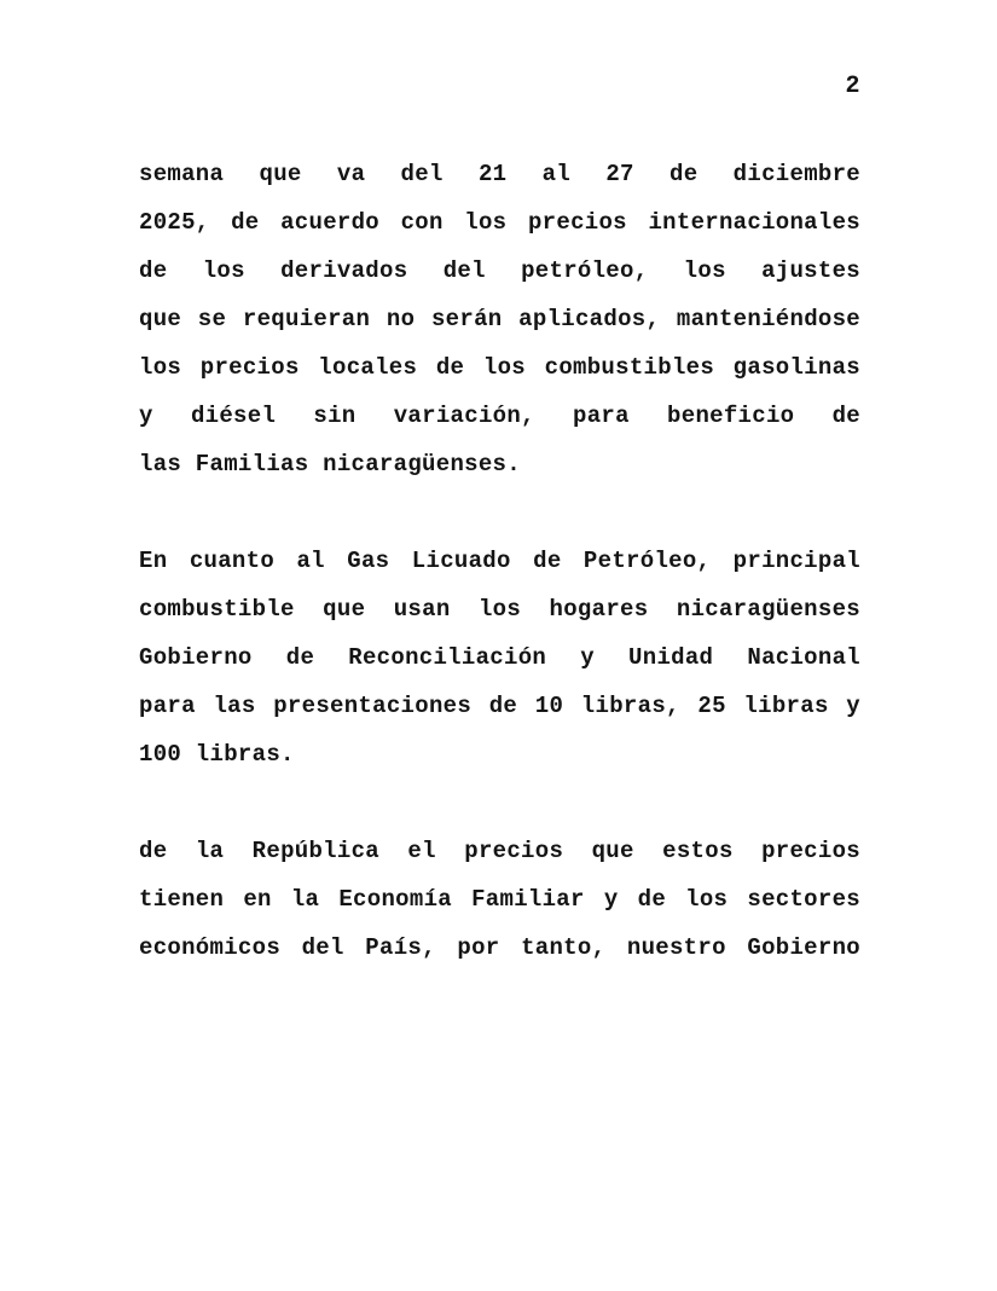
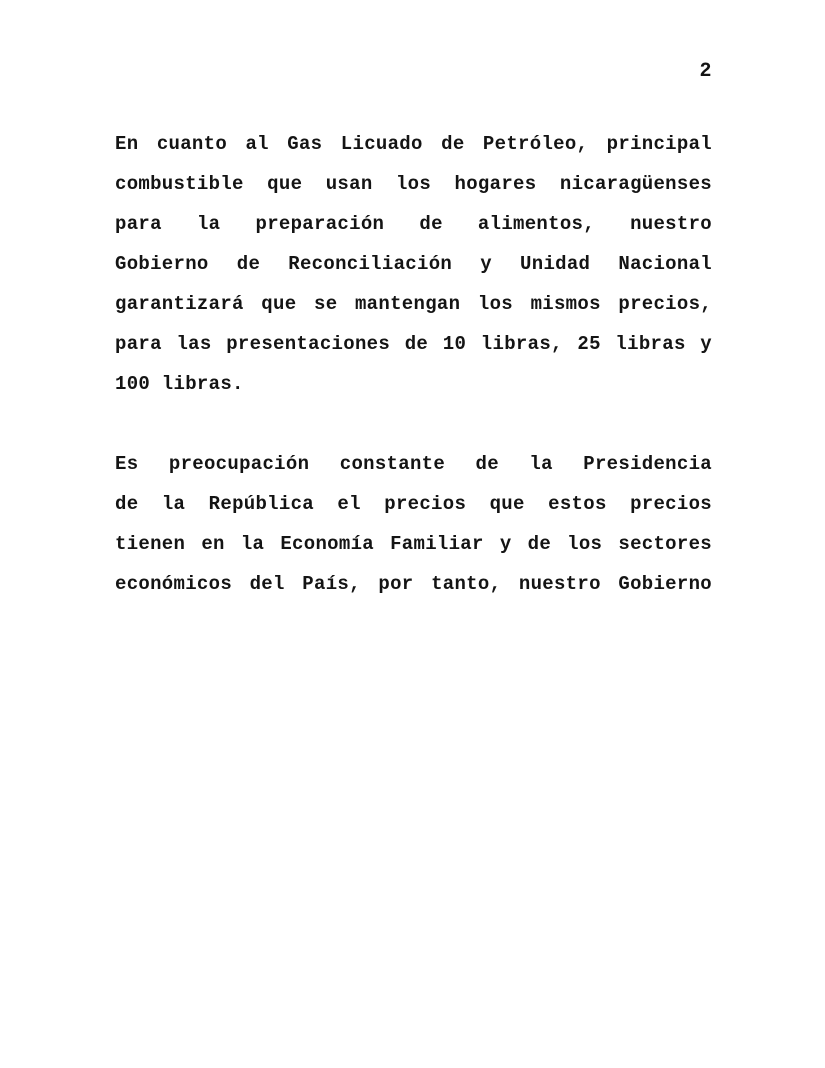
  2
- semana que va del 21 al 27 de diciembre
- 2025, de acuerdo con los precios internacionales
- de los derivados del petróleo, los ajustes
- que se requieran no serán aplicados, manteniéndose
- los precios locales de los combustibles gasolinas
- y diésel sin variación, para beneficio de
- las Familias nicaragüenses.
  En cuanto al Gas Licuado de Petróleo, principal
  combustible que usan los hogares nicaragüenses
+ para la preparación de alimentos, nuestro
  Gobierno de Reconciliación y Unidad Nacional
+ garantizará que se mantengan los mismos precios,
  para las presentaciones de 10 libras, 25 libras y
  100 libras.
+ Es preocupación constante de la Presidencia
  de la República el precios que estos precios
  tienen en la Economía Familiar y de los sectores
  económicos del País, por tanto, nuestro Gobierno
